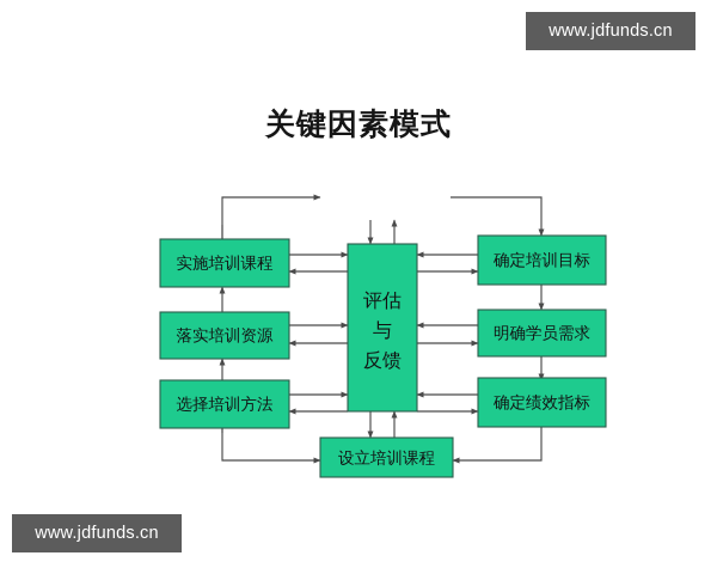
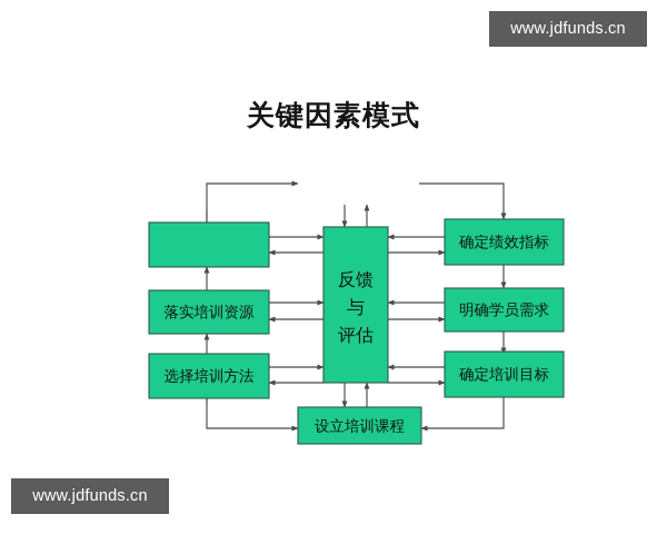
  关键因素模式
- 实施培训课程
  落实培训资源
  选择培训方法
- 确定培训目标
+ 确定绩效指标
  明确学员需求
- 确定绩效指标
+ 确定培训目标
  设立培训课程
- 评估
+ 反馈
  与
- 反馈
+ 评估
  www.jdfunds.cn
  www.jdfunds.cn
